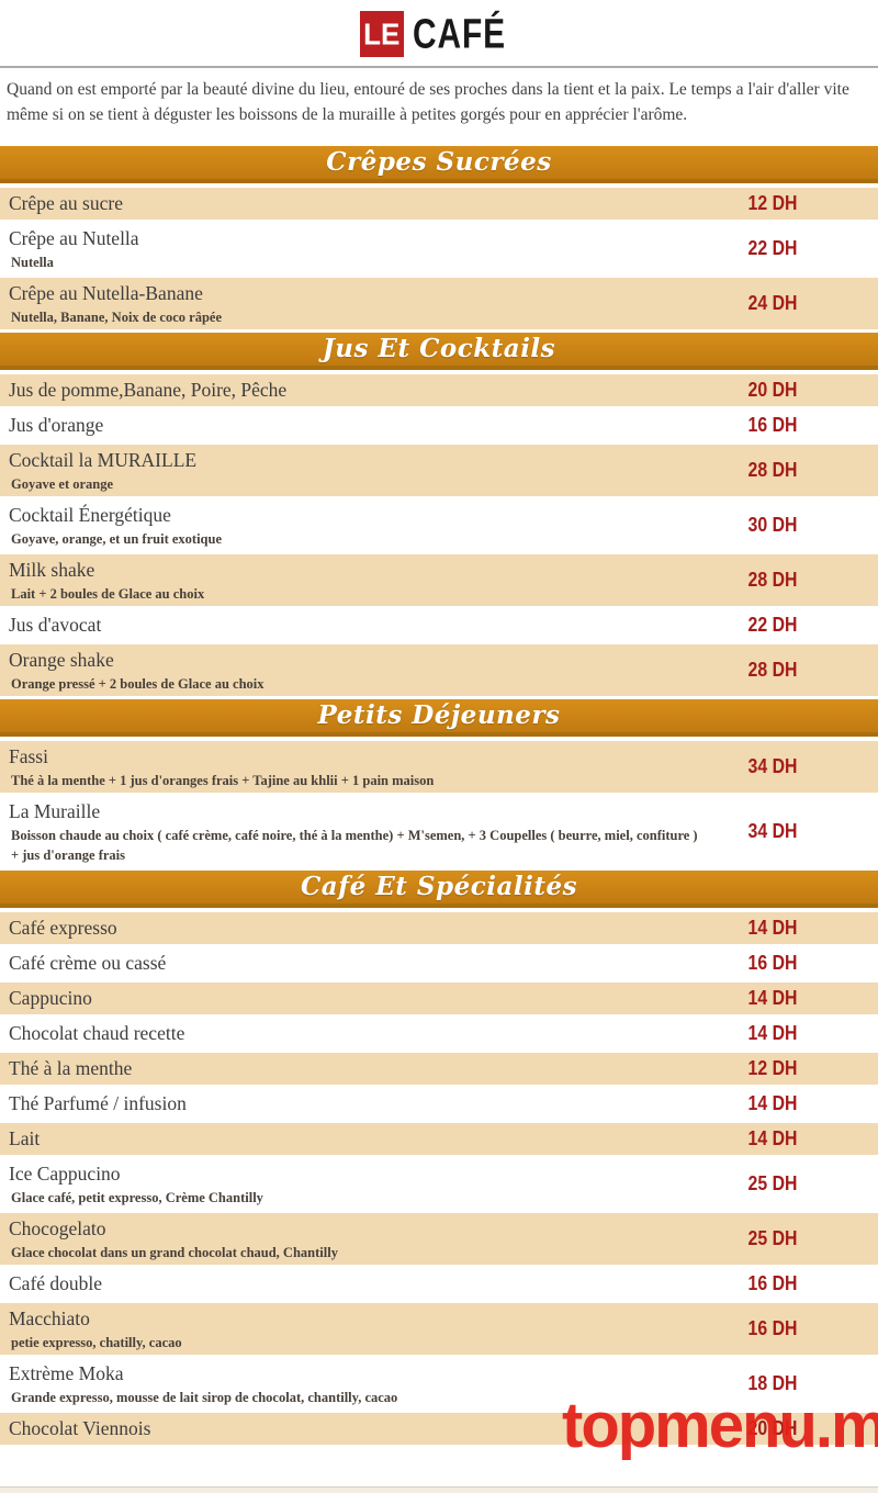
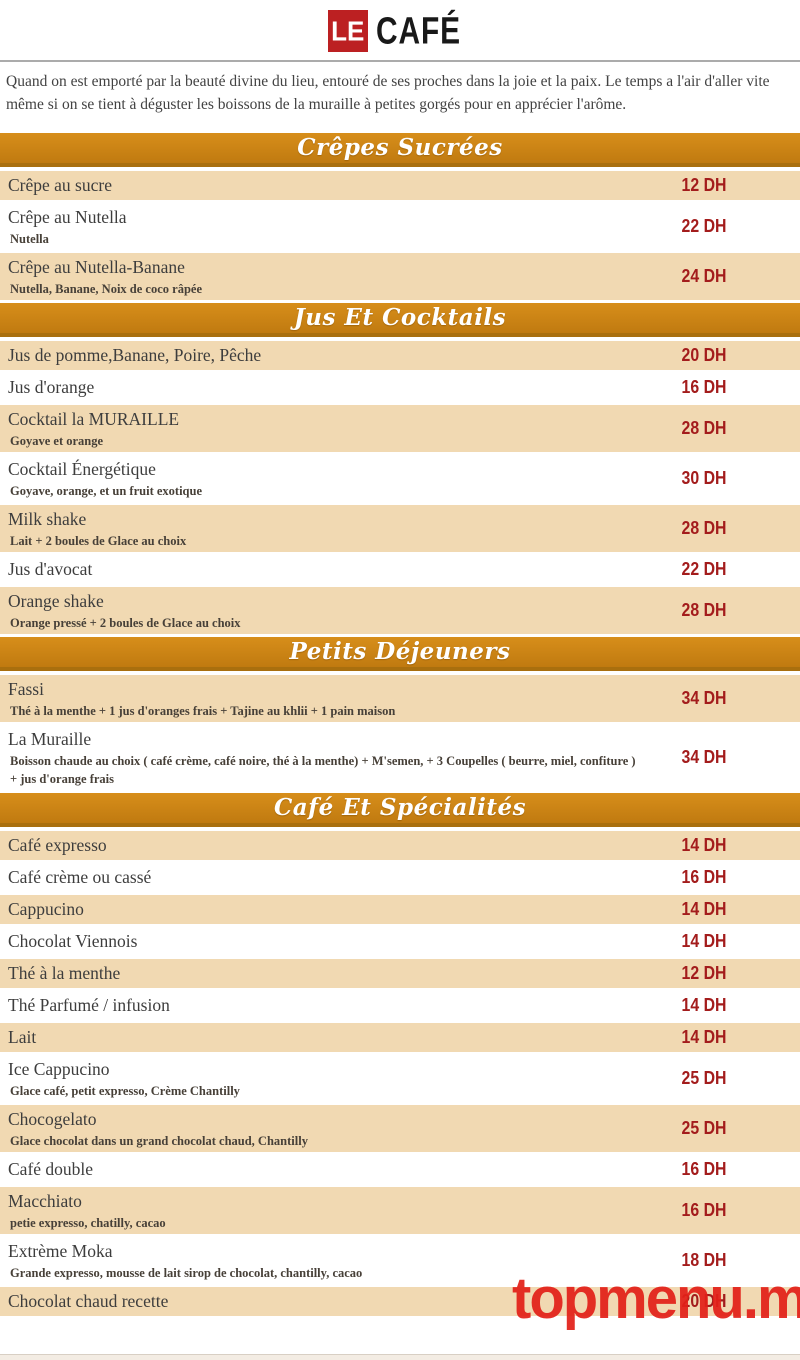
  LE
  CAFÉ
- Quand on est emporté par la beauté divine du lieu, entouré de ses proches dans la tient et la paix. Le temps a l'air d'aller vite même si on se tient à déguster les boissons de la muraille à petites gorgés pour en apprécier l'arôme.
+ Quand on est emporté par la beauté divine du lieu, entouré de ses proches dans la joie et la paix. Le temps a l'air d'aller vite même si on se tient à déguster les boissons de la muraille à petites gorgés pour en apprécier l'arôme.
  Crêpes Sucrées
  Crêpe au sucre
  12 DH
  Crêpe au Nutella
  Nutella
  22 DH
  Crêpe au Nutella-Banane
  Nutella, Banane, Noix de coco râpée
  24 DH
  Jus Et Cocktails
  Jus de pomme,Banane, Poire, Pêche
  20 DH
  Jus d'orange
  16 DH
  Cocktail la MURAILLE
  Goyave et orange
  28 DH
  Cocktail Énergétique
  Goyave, orange, et un fruit exotique
  30 DH
  Milk shake
  Lait + 2 boules de Glace au choix
  28 DH
  Jus d'avocat
  22 DH
  Orange shake
  Orange pressé + 2 boules de Glace au choix
  28 DH
  Petits Déjeuners
  Fassi
  Thé à la menthe + 1 jus d'oranges frais + Tajine au khlii + 1 pain maison
  34 DH
  La Muraille
  Boisson chaude au choix ( café crème, café noire, thé à la menthe) + M'semen, + 3 Coupelles ( beurre, miel, confiture ) + jus d'orange frais
  34 DH
  Café Et Spécialités
  Café expresso
  14 DH
  Café crème ou cassé
  16 DH
  Cappucino
  14 DH
- Chocolat chaud recette
+ Chocolat Viennois
  14 DH
  Thé à la menthe
  12 DH
  Thé Parfumé / infusion
  14 DH
  Lait
  14 DH
  Ice Cappucino
  Glace café, petit expresso, Crème Chantilly
  25 DH
  Chocogelato
  Glace chocolat dans un grand chocolat chaud, Chantilly
  25 DH
  Café double
  16 DH
  Macchiato
  petie expresso, chatilly, cacao
  16 DH
  Extrème Moka
  Grande expresso, mousse de lait sirop de chocolat, chantilly, cacao
  18 DH
- Chocolat Viennois
+ Chocolat chaud recette
  20 DH
  topmenu.m
